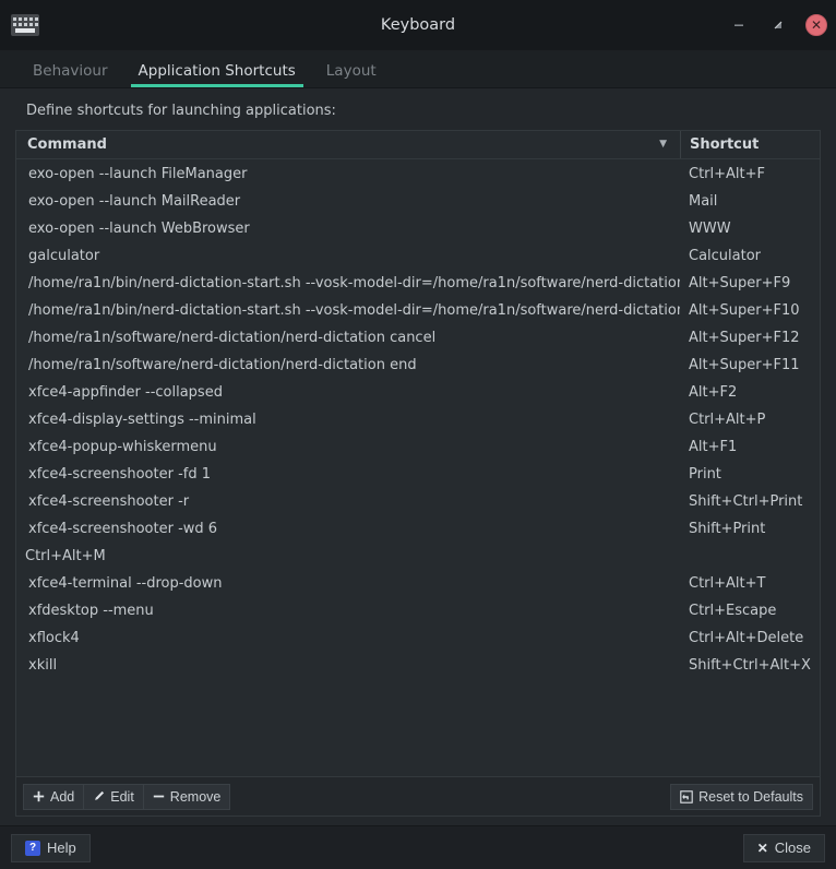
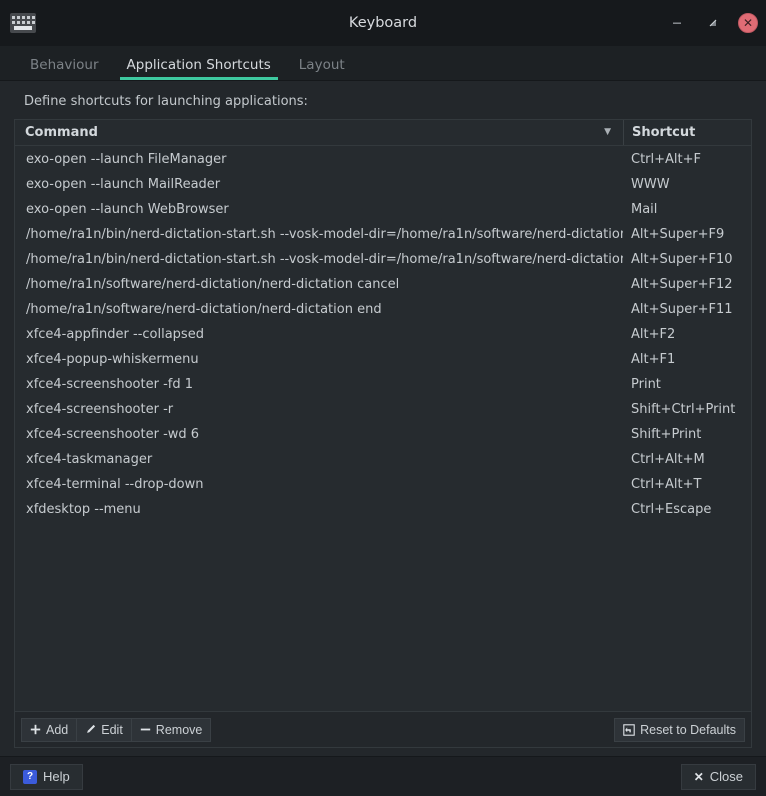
  Keyboard
  ✕
  Behaviour
  Application Shortcuts
  Layout
  Define shortcuts for launching applications:
  Command
  ▼
  Shortcut
  exo-open --launch FileManager
  Ctrl+Alt+F
  exo-open --launch MailReader
- Mail
+ WWW
  exo-open --launch WebBrowser
- WWW
+ Mail
- galculator
- Calculator
  /home/ra1n/bin/nerd-dictation-start.sh --vosk-model-dir=/home/ra1n/software/nerd-dictatio
  Alt+Super+F9
  /home/ra1n/bin/nerd-dictation-start.sh --vosk-model-dir=/home/ra1n/software/nerd-dictatio
  Alt+Super+F10
  /home/ra1n/software/nerd-dictation/nerd-dictation cancel
  Alt+Super+F12
  /home/ra1n/software/nerd-dictation/nerd-dictation end
  Alt+Super+F11
  xfce4-appfinder --collapsed
  Alt+F2
- xfce4-display-settings --minimal
- Ctrl+Alt+P
  xfce4-popup-whiskermenu
  Alt+F1
  xfce4-screenshooter -fd 1
  Print
  xfce4-screenshooter -r
  Shift+Ctrl+Print
  xfce4-screenshooter -wd 6
  Shift+Print
+ xfce4-taskmanager
  Ctrl+Alt+M
  xfce4-terminal --drop-down
  Ctrl+Alt+T
  xfdesktop --menu
  Ctrl+Escape
- xflock4
- Ctrl+Alt+Delete
- xkill
- Shift+Ctrl+Alt+X
  Add
  Edit
  Remove
  Reset to Defaults
  ?
  Help
  ✕
  Close
